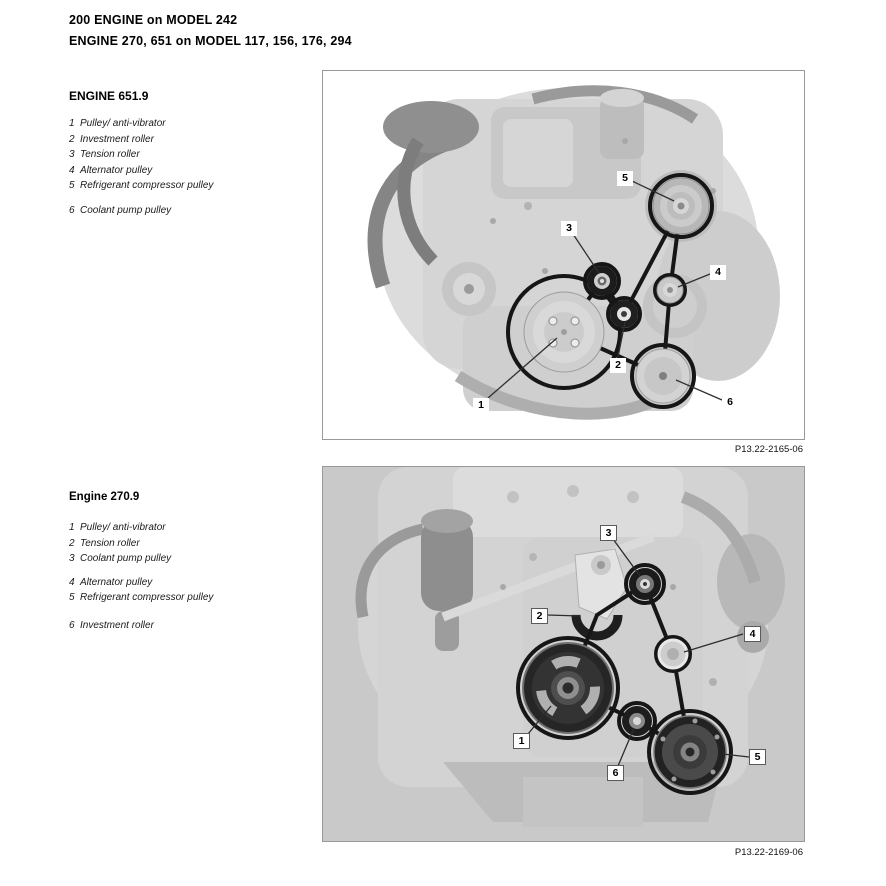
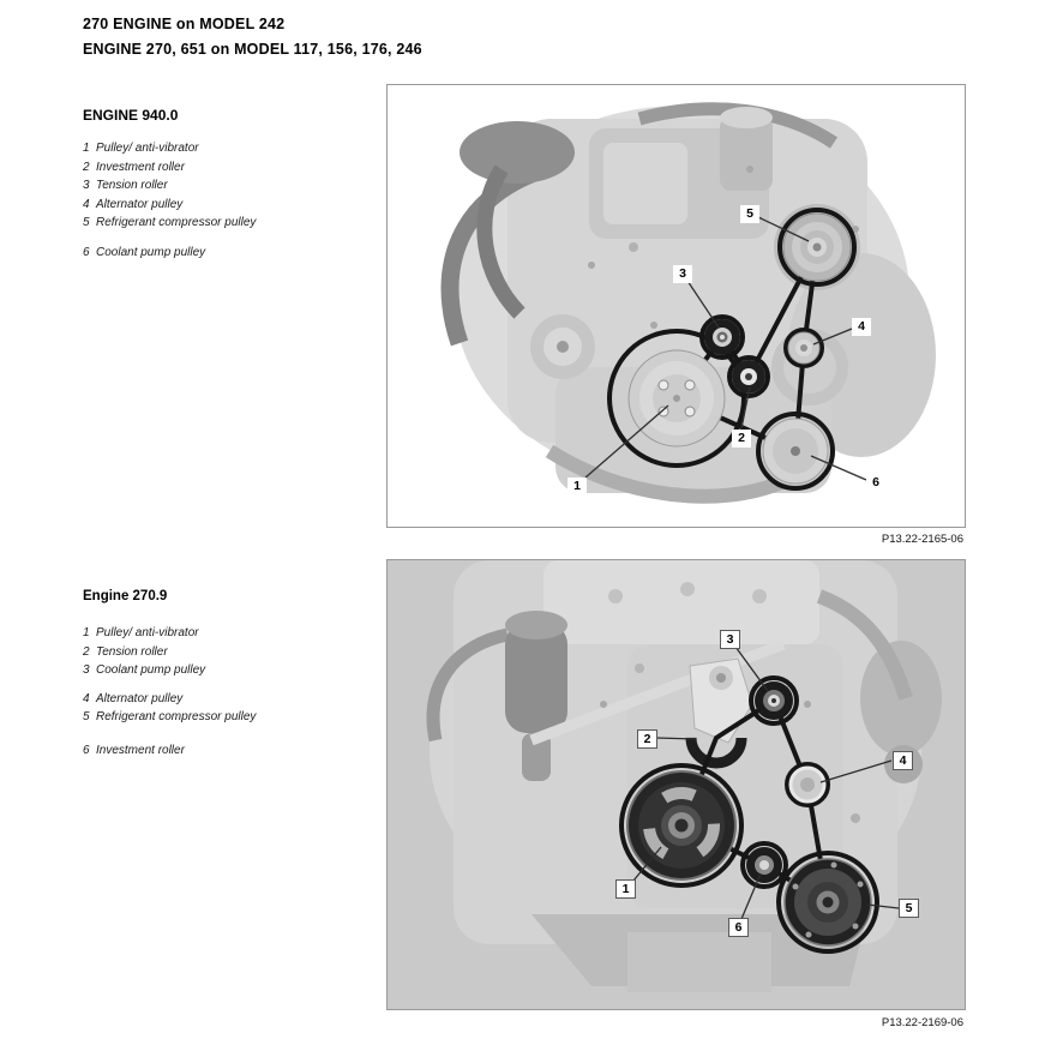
- 200 ENGINE on MODEL 242
+ 270 ENGINE on MODEL 242
- ENGINE 270, 651 on MODEL 117, 156, 176, 294
+ ENGINE 270, 651 on MODEL 117, 156, 176, 246
- ENGINE 651.9
+ ENGINE 940.0
  1 Pulley/ anti-vibrator
  2 Investment roller
  3 Tension roller
  4 Alternator pulley
  5 Refrigerant compressor pulley
  6 Coolant pump pulley
  1
  2
  3
  4
  5
  6
  P13.22-2165-06
  Engine 270.9
  1 Pulley/ anti-vibrator
  2 Tension roller
  3 Coolant pump pulley
  4 Alternator pulley
  5 Refrigerant compressor pulley
  6 Investment roller
  1
  2
  3
  4
  5
  6
  P13.22-2169-06
